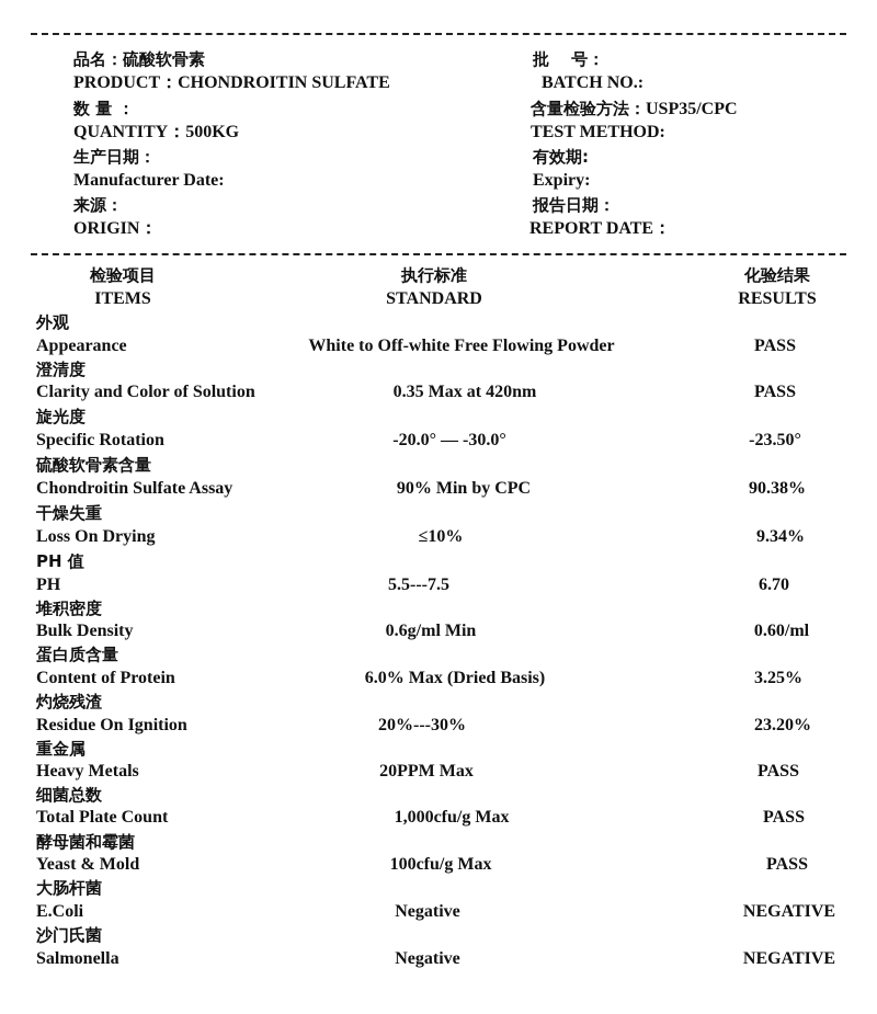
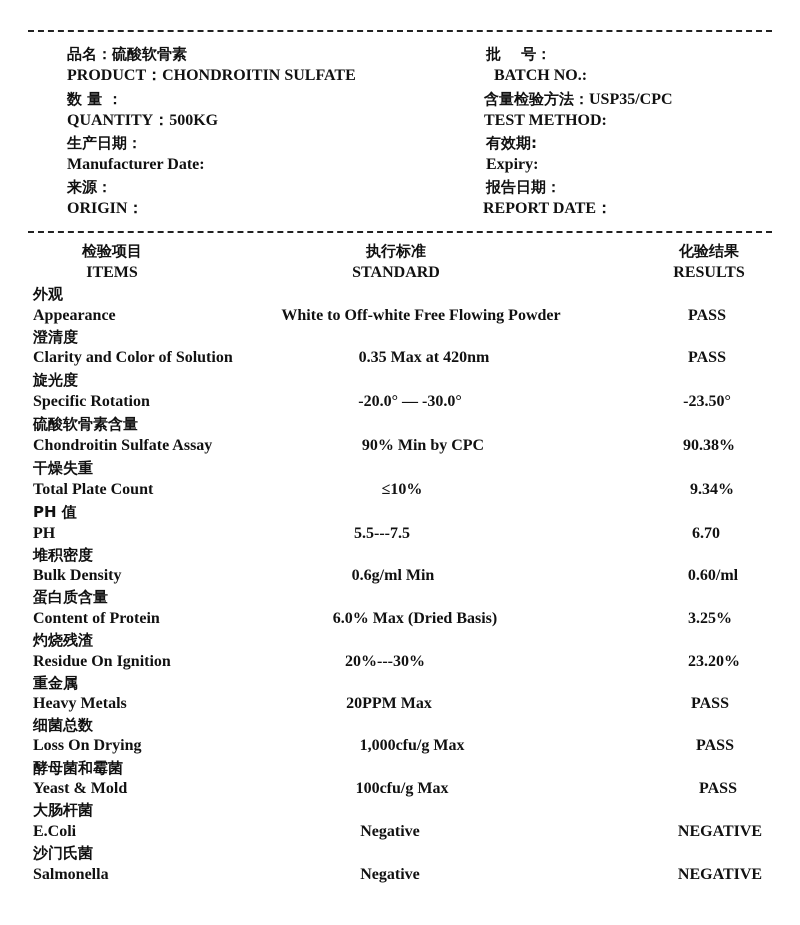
  品名：硫酸软骨素
  PRODUCT：CHONDROITIN SULFATE
  数 量 ：
  QUANTITY：500KG
  生产日期：
  Manufacturer Date:
  来源：
  ORIGIN：
  批 号：
  BATCH NO.:
  含量检验方法：USP35/CPC
  TEST METHOD:
  有效期:
  Expiry:
  报告日期：
  REPORT DATE：
  检验项目
  ITEMS
  执行标准
  STANDARD
  化验结果
  RESULTS
  外观
  Appearance
  White to Off-white Free Flowing Powder
  PASS
  澄清度
  Clarity and Color of Solution
  0.35 Max at 420nm
  PASS
  旋光度
  Specific Rotation
  -20.0° — -30.0°
  -23.50°
  硫酸软骨素含量
  Chondroitin Sulfate Assay
  90% Min by CPC
  90.38%
  干燥失重
- Loss On Drying
+ Total Plate Count
  ≤10%
  9.34%
  PH 值
  PH
  5.5---7.5
  6.70
  堆积密度
  Bulk Density
  0.6g/ml Min
  0.60/ml
  蛋白质含量
  Content of Protein
  6.0% Max (Dried Basis)
  3.25%
  灼烧残渣
  Residue On Ignition
  20%---30%
  23.20%
  重金属
  Heavy Metals
  20PPM Max
  PASS
  细菌总数
- Total Plate Count
+ Loss On Drying
  1,000cfu/g Max
  PASS
  酵母菌和霉菌
  Yeast & Mold
  100cfu/g Max
  PASS
  大肠杆菌
  E.Coli
  Negative
  NEGATIVE
  沙门氏菌
  Salmonella
  Negative
  NEGATIVE
